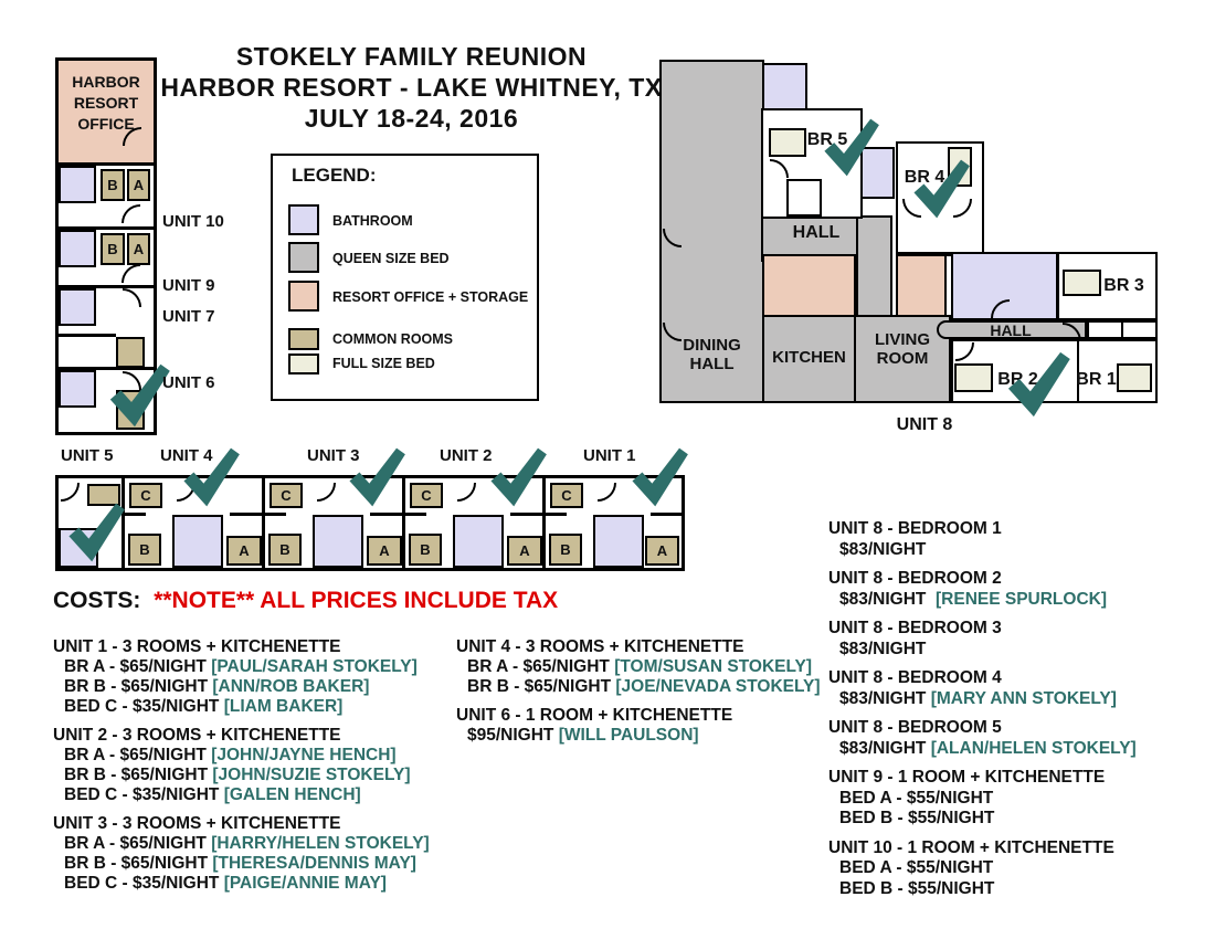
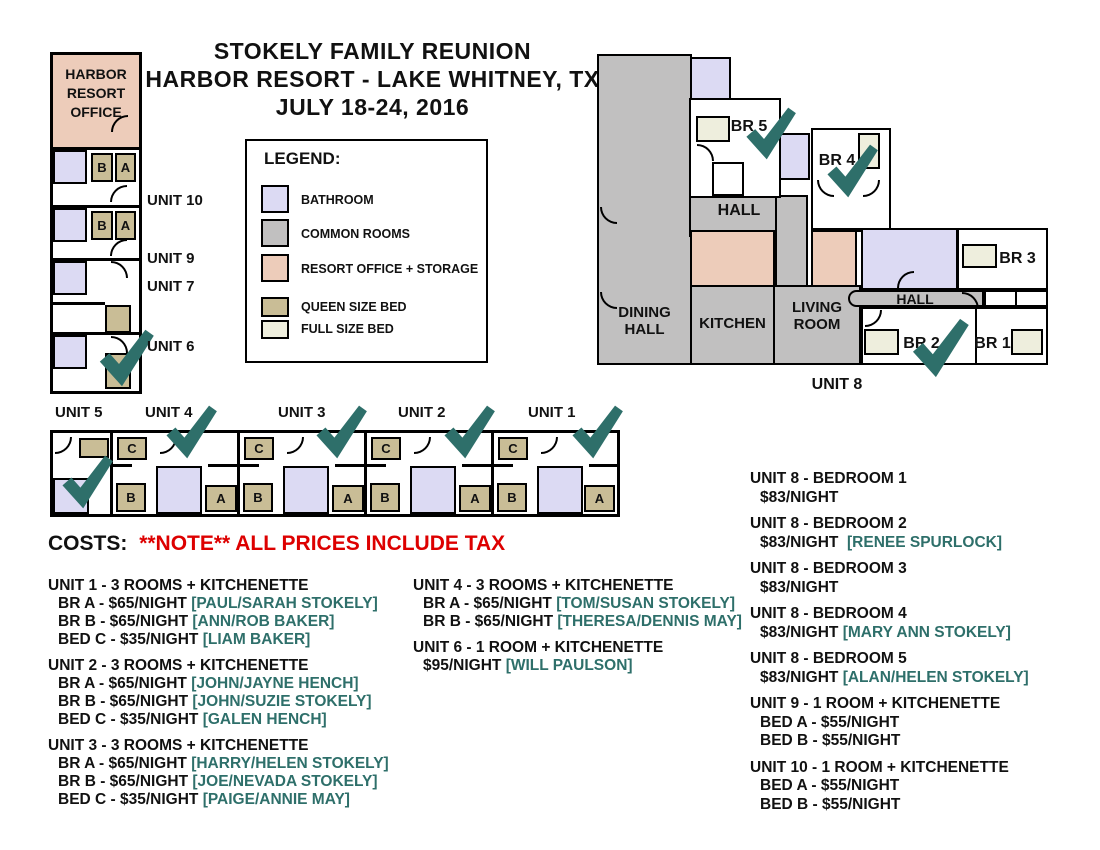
  STOKELY FAMILY REUNION
  HARBOR RESORT - LAKE WHITNEY, TX
  JULY 18-24, 2016
  LEGEND:
  BATHROOM
- QUEEN SIZE BED
+ COMMON ROOMS
  RESORT OFFICE + STORAGE
- COMMON ROOMS
+ QUEEN SIZE BED
  FULL SIZE BED
  HARBOR RESORT OFFICE
  B
  A
  B
  A
  UNIT 10
  UNIT 9
  UNIT 7
  UNIT 6
  BR 5
  BR 4
  BR 3
  BR 2
  BR 1
  DINING HALL
  KITCHEN
  LIVING ROOM
  HALL
  HALL
  UNIT 8
  UNIT 5
  UNIT 4
  UNIT 3
  UNIT 2
  UNIT 1
  C
  B
  A
  C
  B
  A
  C
  B
  A
  C
  B
  A
  COSTS: **NOTE** ALL PRICES INCLUDE TAX
  UNIT 1 - 3 ROOMS + KITCHENETTE
  BR A - $65/NIGHT [PAUL/SARAH STOKELY]
  BR B - $65/NIGHT [ANN/ROB BAKER]
  BED C - $35/NIGHT [LIAM BAKER]
  UNIT 2 - 3 ROOMS + KITCHENETTE
  BR A - $65/NIGHT [JOHN/JAYNE HENCH]
  BR B - $65/NIGHT [JOHN/SUZIE STOKELY]
  BED C - $35/NIGHT [GALEN HENCH]
  UNIT 3 - 3 ROOMS + KITCHENETTE
  BR A - $65/NIGHT [HARRY/HELEN STOKELY]
- BR B - $65/NIGHT [THERESA/DENNIS MAY]
+ BR B - $65/NIGHT [JOE/NEVADA STOKELY]
  BED C - $35/NIGHT [PAIGE/ANNIE MAY]
  UNIT 4 - 3 ROOMS + KITCHENETTE
  BR A - $65/NIGHT [TOM/SUSAN STOKELY]
- BR B - $65/NIGHT [JOE/NEVADA STOKELY]
+ BR B - $65/NIGHT [THERESA/DENNIS MAY]
  UNIT 6 - 1 ROOM + KITCHENETTE
  $95/NIGHT [WILL PAULSON]
  UNIT 8 - BEDROOM 1
  $83/NIGHT
  UNIT 8 - BEDROOM 2
  $83/NIGHT [RENEE SPURLOCK]
  UNIT 8 - BEDROOM 3
  $83/NIGHT
  UNIT 8 - BEDROOM 4
  $83/NIGHT [MARY ANN STOKELY]
  UNIT 8 - BEDROOM 5
  $83/NIGHT [ALAN/HELEN STOKELY]
  UNIT 9 - 1 ROOM + KITCHENETTE
  BED A - $55/NIGHT
  BED B - $55/NIGHT
  UNIT 10 - 1 ROOM + KITCHENETTE
  BED A - $55/NIGHT
  BED B - $55/NIGHT
